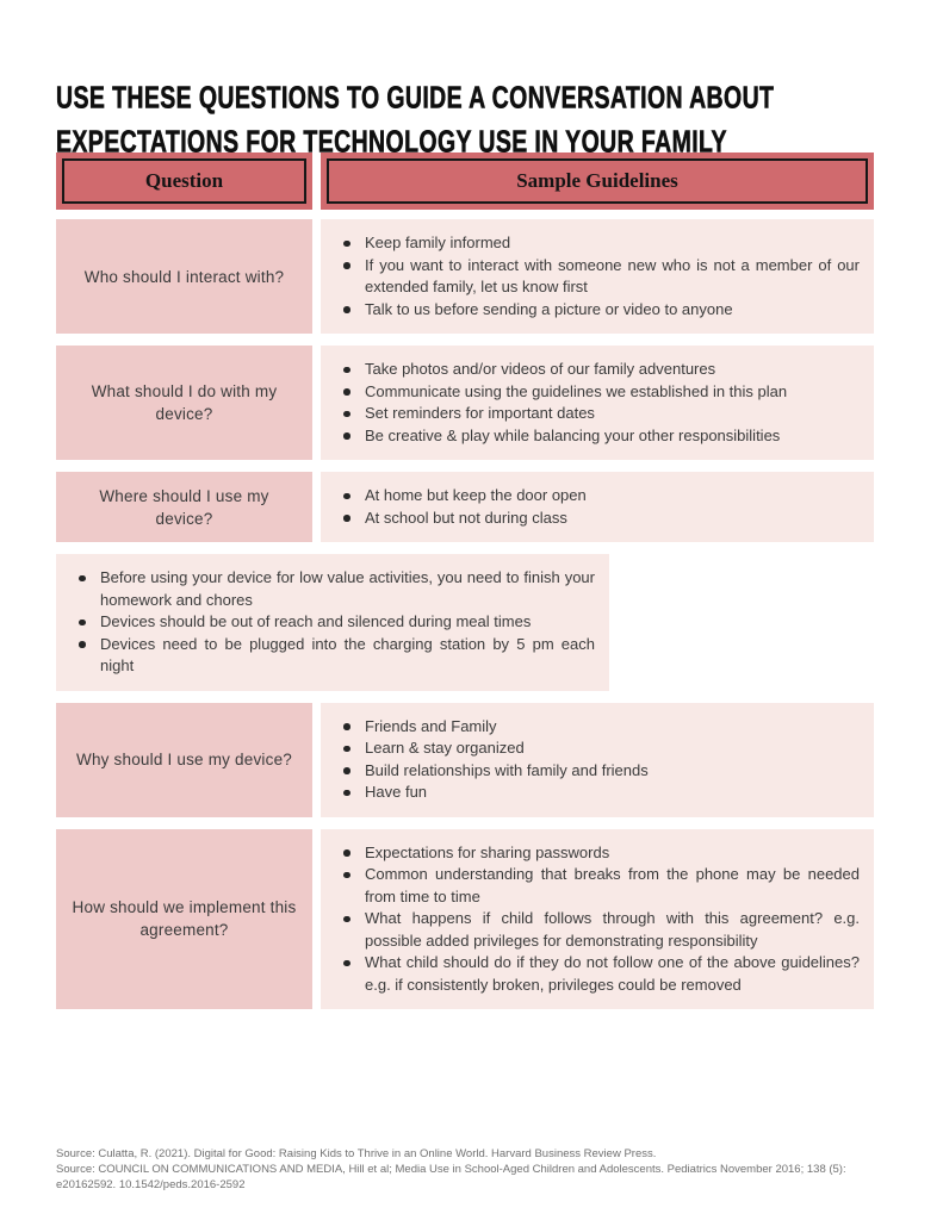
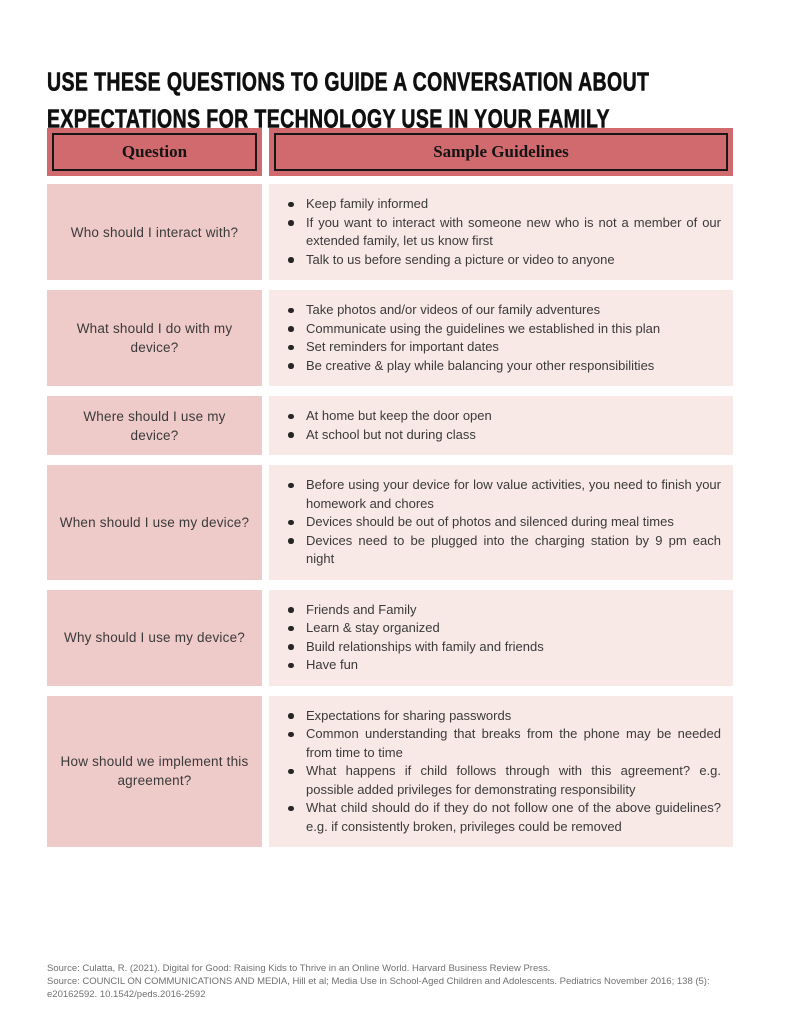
  USE THESE QUESTIONS TO GUIDE A CONVERSATION ABOUT
  EXPECTATIONS FOR TECHNOLOGY USE IN YOUR FAMILY
  Question
  Sample Guidelines
  Who should I interact with?
  Keep family informed
  If you want to interact with someone new who is not a member of our extended family, let us know first
  Talk to us before sending a picture or video to anyone
  What should I do with my device?
  Take photos and/or videos of our family adventures
  Communicate using the guidelines we established in this plan
  Set reminders for important dates
  Be creative & play while balancing your other responsibilities
  Where should I use my device?
  At home but keep the door open
  At school but not during class
+ When should I use my device?
  Before using your device for low value activities, you need to finish your homework and chores
- Devices should be out of reach and silenced during meal times
+ Devices should be out of photos and silenced during meal times
- Devices need to be plugged into the charging station by 5 pm each night
+ Devices need to be plugged into the charging station by 9 pm each night
  Why should I use my device?
  Friends and Family
  Learn & stay organized
  Build relationships with family and friends
  Have fun
  How should we implement this agreement?
  Expectations for sharing passwords
  Common understanding that breaks from the phone may be needed from time to time
  What happens if child follows through with this agreement? e.g. possible added privileges for demonstrating responsibility
  What child should do if they do not follow one of the above guidelines? e.g. if consistently broken, privileges could be removed
  Source: Culatta, R. (2021). Digital for Good: Raising Kids to Thrive in an Online World. Harvard Business Review Press.
  Source: COUNCIL ON COMMUNICATIONS AND MEDIA, Hill et al; Media Use in School-Aged Children and Adolescents. Pediatrics November 2016; 138 (5): e20162592. 10.1542/peds.2016-2592
